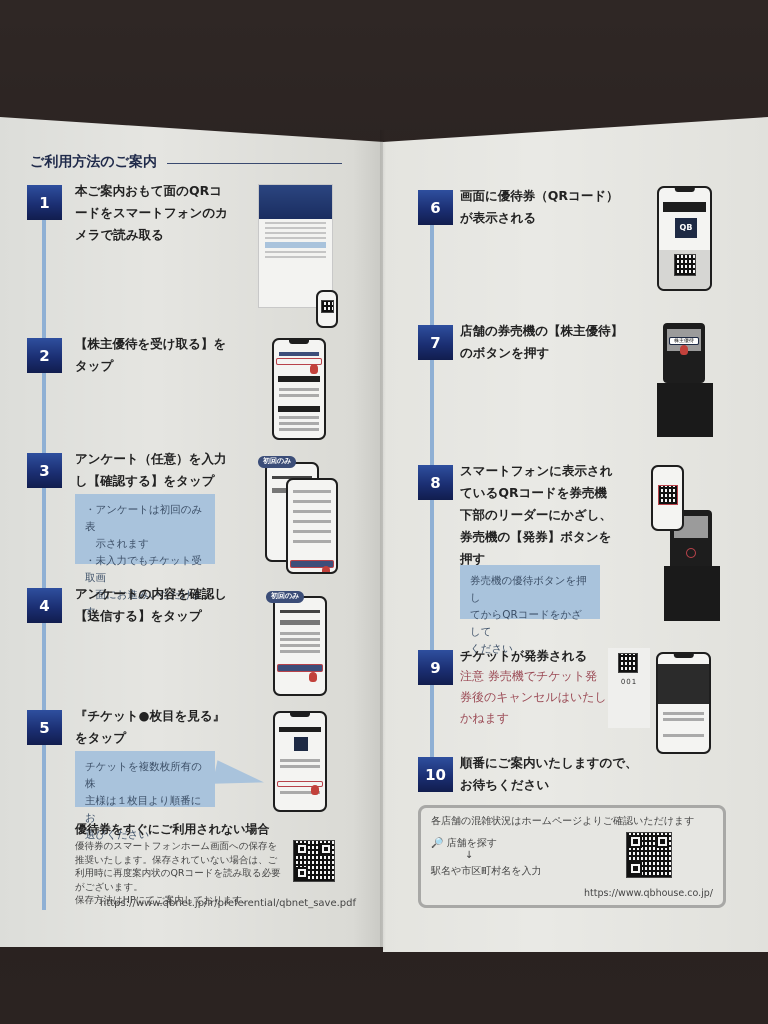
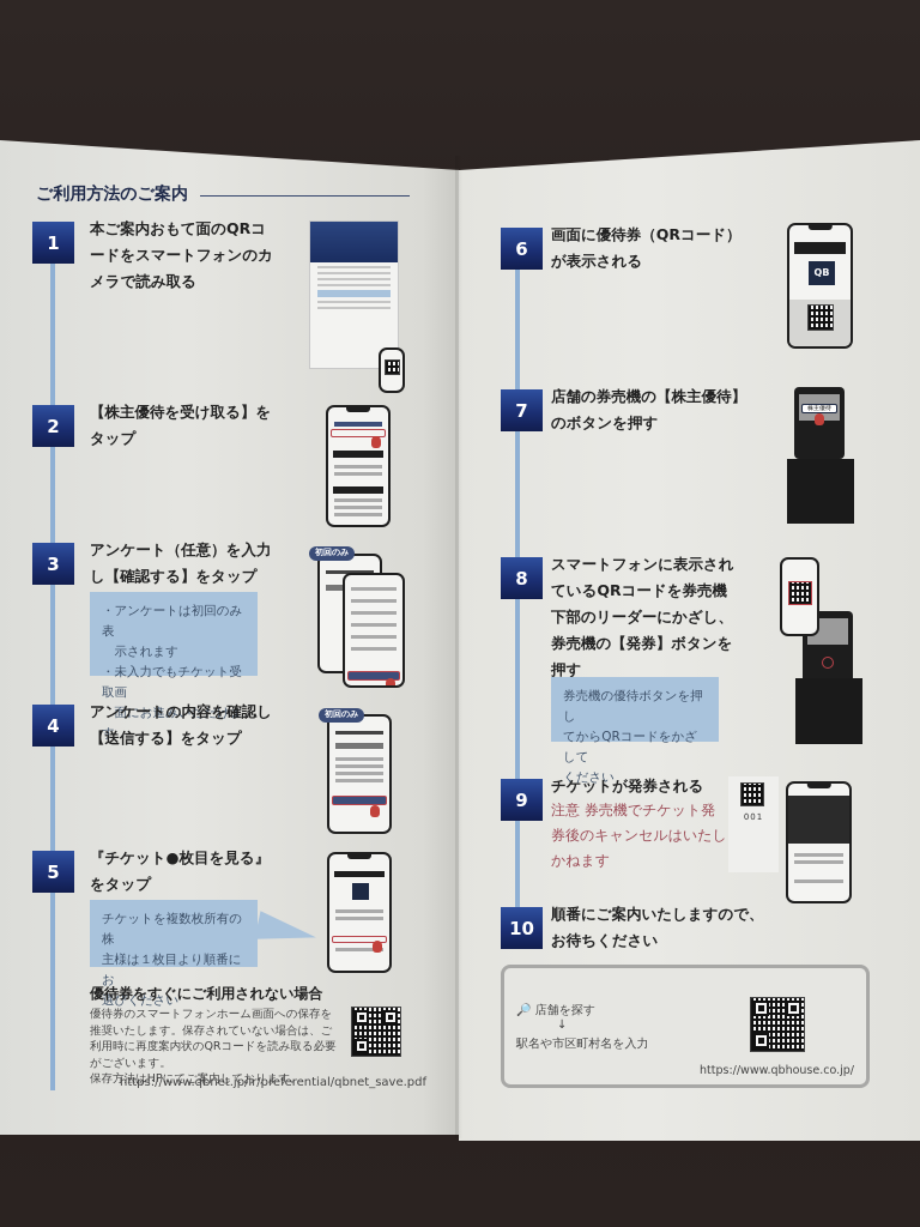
  ご利用方法のご案内
  1
  本ご案内おもて面のQRコ
  ードをスマートフォンのカ
  メラで読み取る
  2
  【株主優待を受け取る】を
  タップ
  3
  アンケート（任意）を入力
  し【確認する】をタップ
  ・アンケートは初回のみ表
  示されます
  ・未入力でもチケット受取画
  面にお進みいただけます
  初回のみ
  4
  アンケートの内容を確認し
  【送信する】をタップ
  初回のみ
  5
  『チケット●枚目を見る』
  をタップ
  チケットを複数枚所有の株
  主様は１枚目より順番にお
  選びください
  優待券をすぐにご利用されない場合
  優待券のスマートフォンホーム画面への保存を
  推奨いたします。保存されていない場合は、ご
  利用時に再度案内状のQRコードを読み取る必要
  がございます。
  保存方法はHPにてご案内しております。
  https://www.qbnet.jp/ir/preferential/qbnet_save.pdf
  6
  画面に優待券（QRコード）
  が表示される
  QB
  7
  店舗の券売機の【株主優待】
  のボタンを押す
  8
  スマートフォンに表示され
  ているQRコードを券売機
  下部のリーダーにかざし、
  券売機の【発券】ボタンを
  押す
  券売機の優待ボタンを押し
  てからQRコードをかざして
  ください
  9
  チケットが発券される
  注意 券売機でチケット発
  券後のキャンセルはいたし
  かねます
  001
  10
  順番にご案内いたしますので、
  お待ちください
- 各店舗の混雑状況はホームページよりご確認いただけます
  🔎 店舗を探す
  ↓
  駅名や市区町村名を入力
  https://www.qbhouse.co.jp/
